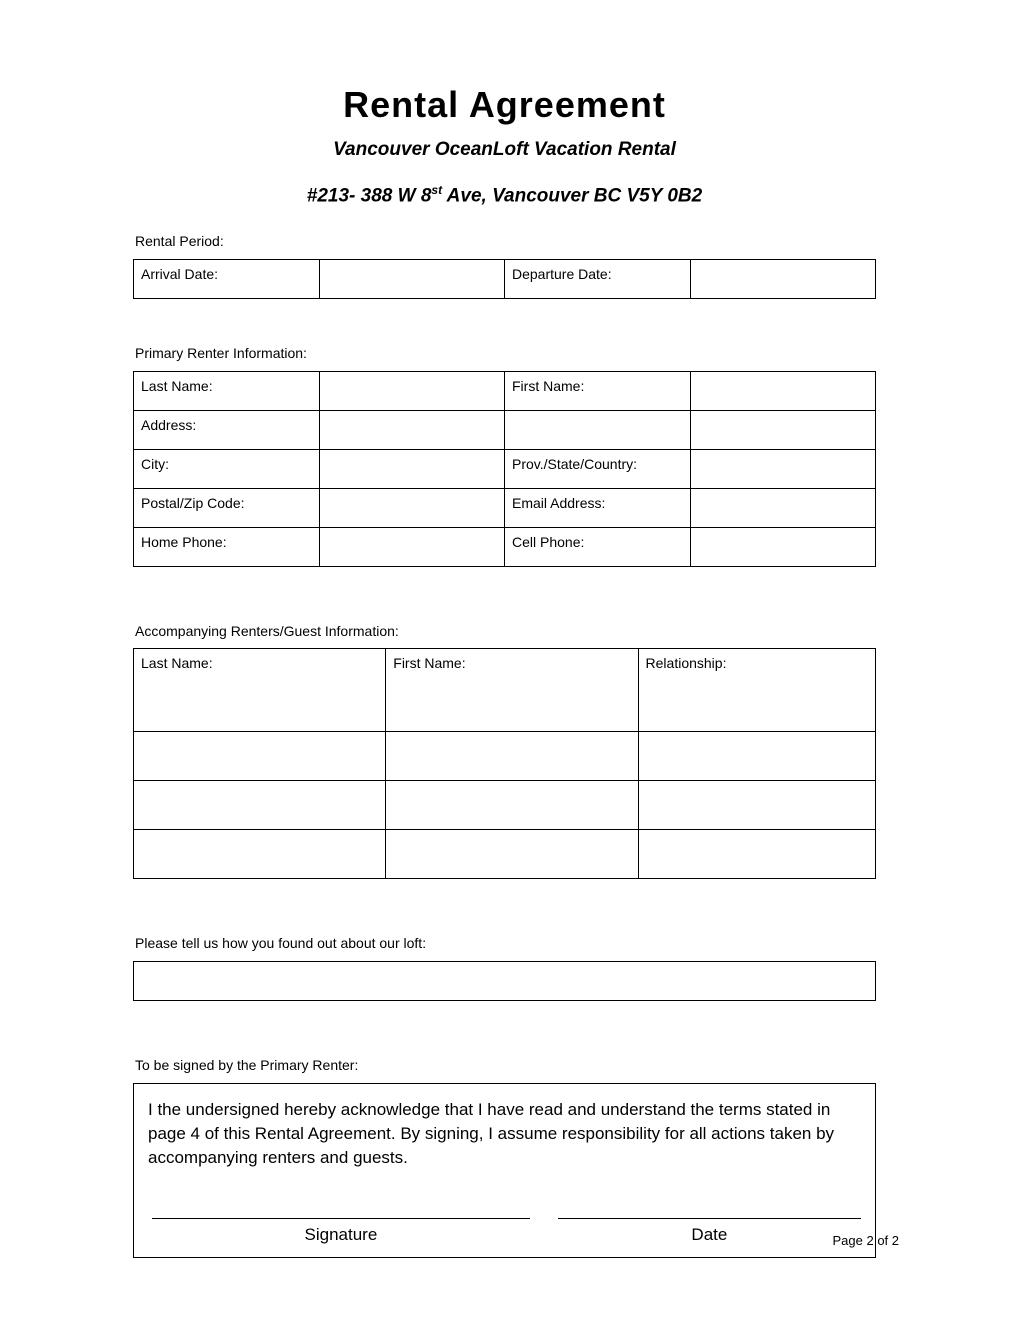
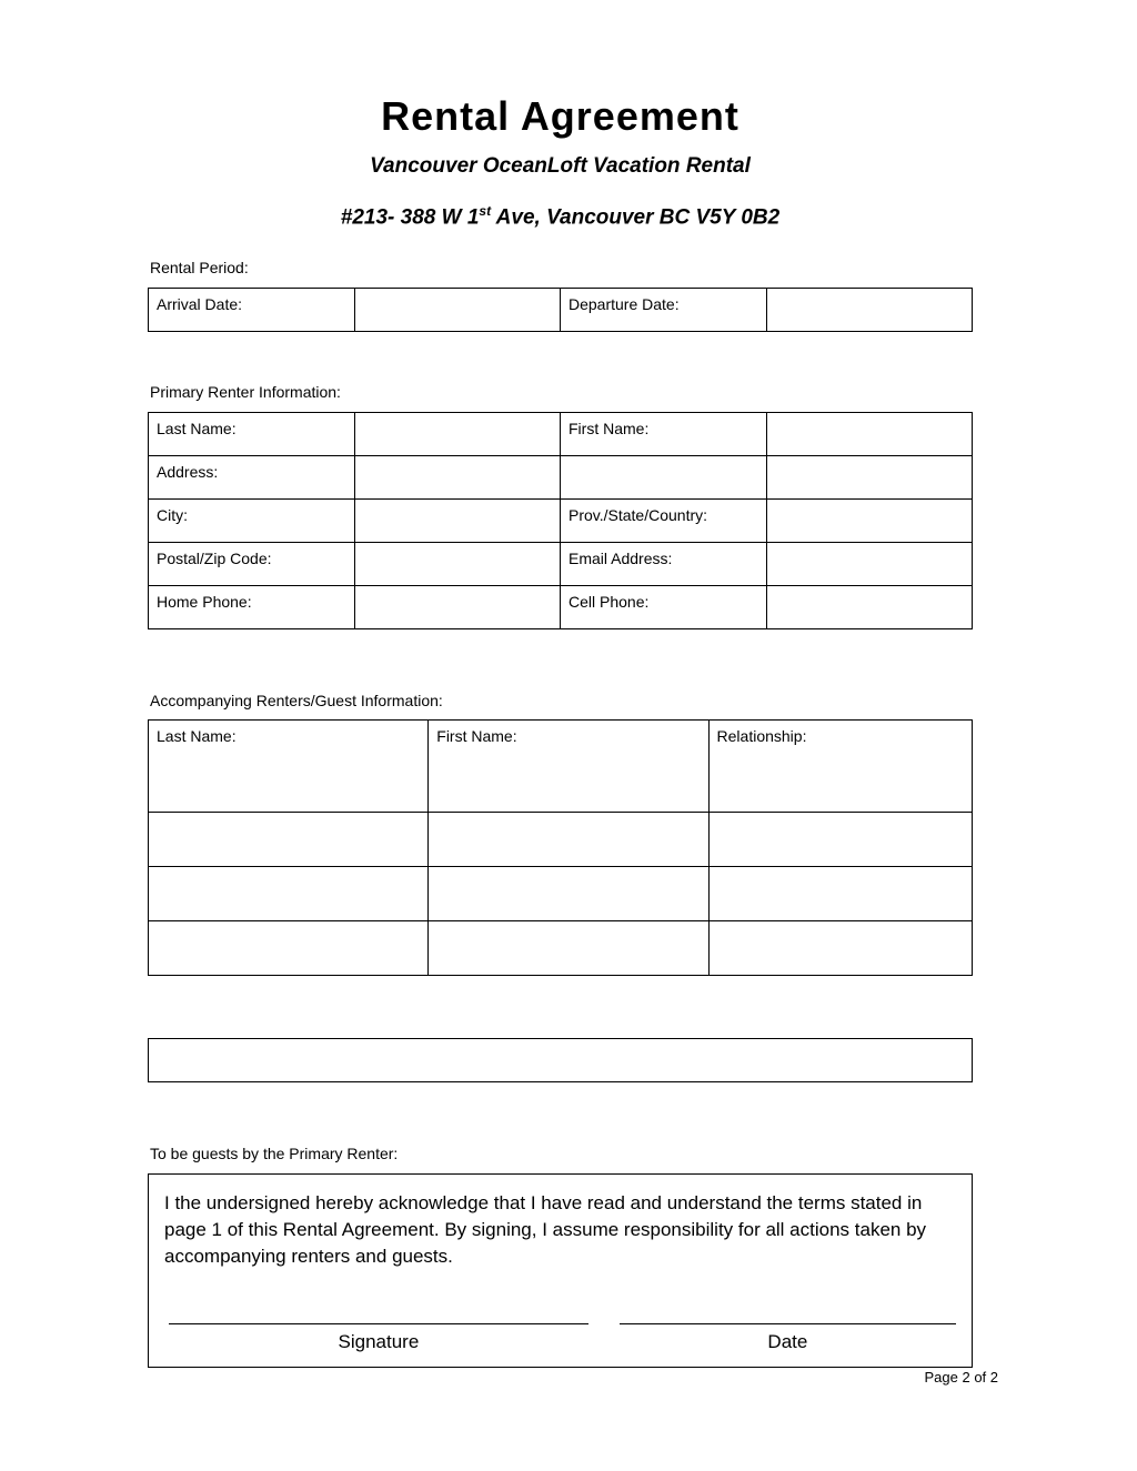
  Rental Agreement
  Vancouver OceanLoft Vacation Rental
- #213- 388 W 8st Ave, Vancouver BC V5Y 0B2
+ #213- 388 W 1st Ave, Vancouver BC V5Y 0B2
  Rental Period:
  Arrival Date:		Departure Date:
  Primary Renter Information:
  Last Name:		First Name:
  Address:
  City:		Prov./State/Country:
  Postal/Zip Code:		Email Address:
  Home Phone:		Cell Phone:
  Accompanying Renters/Guest Information:
  Last Name:	First Name:	Relationship:
- Please tell us how you found out about our loft:
- To be signed by the Primary Renter:
+ To be guests by the Primary Renter:
- I the undersigned hereby acknowledge that I have read and understand the terms stated in page 4 of this Rental Agreement. By signing, I assume responsibility for all actions taken by accompanying renters and guests.
+ I the undersigned hereby acknowledge that I have read and understand the terms stated in page 1 of this Rental Agreement. By signing, I assume responsibility for all actions taken by accompanying renters and guests.
  Signature
  Date
  Page 2 of 2
